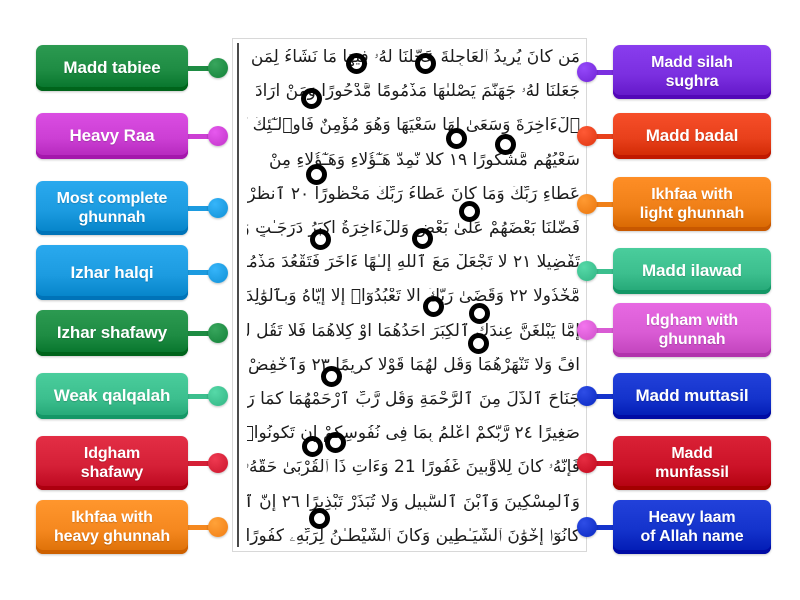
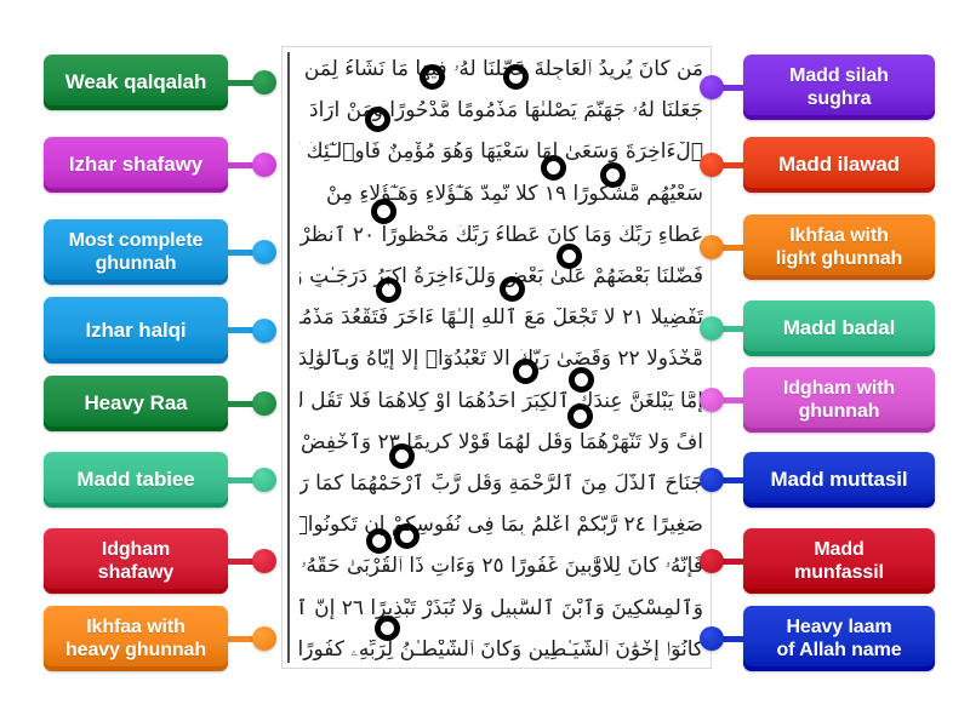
  مَن كَانَ يُرِيدُ ٱلْعَاجِلَةَ عَجَّلْنَا لَهُۥ فِيهَا مَا نَشَآءُ لِمَن
  جَعَلْنَا لَهُۥ جَهَنَّمَ يَصْلَىٰهَا مَذْمُومًا مَّدْحُورًا وَمَنْ أَرَادَ
  ٱلْءَاخِرَةَ وَسَعَىٰ لَهَا سَعْيَهَا وَهُوَ مُؤْمِنٌ فَأُو۟لَـٰٓئِكَ
  سَعْيُهُم مَّشْكُورًا ١٩ كُلًّا نُّمِدُّ هَـٰٓؤُلَآءِ وَهَـٰٓؤُلَآءِ مِنْ
  عَطَآءِ رَبِّكَ وَمَا كَانَ عَطَآءُ رَبِّكَ مَحْظُورًا ٢٠ ٱنظُرْ
  فَضَّلْنَا بَعْضَهُمْ عَلَىٰ بَعْضٍ وَلَلْءَاخِرَةُ أَكْبَرُ دَرَجَـٰتٍ
  تَفْضِيلًا ٢١ لَّا تَجْعَلْ مَعَ ٱللَّهِ إِلَـٰهًا ءَاخَرَ فَتَقْعُدَ مَذْمُ
  مَّخْذُولًا ٢٢ وَقَضَىٰ رَبُّكَ أَلَّا تَعْبُدُوٓا۟ إِلَّآ إِيَّاهُ وَبِٱلْوَٰلِدَ
  مَّا يَبْلُغَنَّ عِندَكَ ٱلْكِبَرَ أَحَدُهُمَآ أَوْ كِلَاهُمَا فَلَا تَقُل لَّ
  أُفٍّ وَلَا تَنْهَرْهُمَا وَقُل لَّهُمَا قَوْلًا كَرِيمًا ٢٣ وَٱخْفِضْ
  جَنَاحَ ٱلذُّلِّ مِنَ ٱلرَّحْمَةِ وَقُل رَّبِّ ٱرْحَمْهُمَا كَمَا رَ
  صَغِيرًا ٢٤ رَّبُّكُمْ أَعْلَمُ بِمَا فِى نُفُوسِكُمْ إِن تَكُونُوا۟
- فَإِنَّهُۥ كَانَ لِلْأَوَّٰبِينَ غَفُورًا 21 وَءَاتِ ذَا ٱلْقُرْبَىٰ حَقَّهُۥ
+ فَإِنَّهُۥ كَانَ لِلْأَوَّٰبِينَ غَفُورًا ٢٥ وَءَاتِ ذَا ٱلْقُرْبَىٰ حَقَّهُۥ
  وَٱلْمِسْكِينَ وَٱبْنَ ٱلسَّبِيلِ وَلَا تُبَذِّرْ تَبْذِيرًا ٢٦ إِنَّ ٱ
  كَانُوٓا۟ إِخْوَٰنَ ٱلشَّيَـٰطِينِ وَكَانَ ٱلشَّيْطَـٰنُ لِرَبِّهِۦ كَفُورًا
- Madd tabiee
+ Weak qalqalah
- Heavy Raa
+ Izhar shafawy
  Most complete
  ghunnah
  Izhar halqi
- Izhar shafawy
+ Heavy Raa
- Weak qalqalah
+ Madd tabiee
  Idgham
  shafawy
  Ikhfaa with
  heavy ghunnah
  Madd silah
  sughra
- Madd badal
+ Madd ilawad
  Ikhfaa with
  light ghunnah
- Madd ilawad
+ Madd badal
  Idgham with
  ghunnah
  Madd muttasil
  Madd
  munfassil
  Heavy laam
  of Allah name
